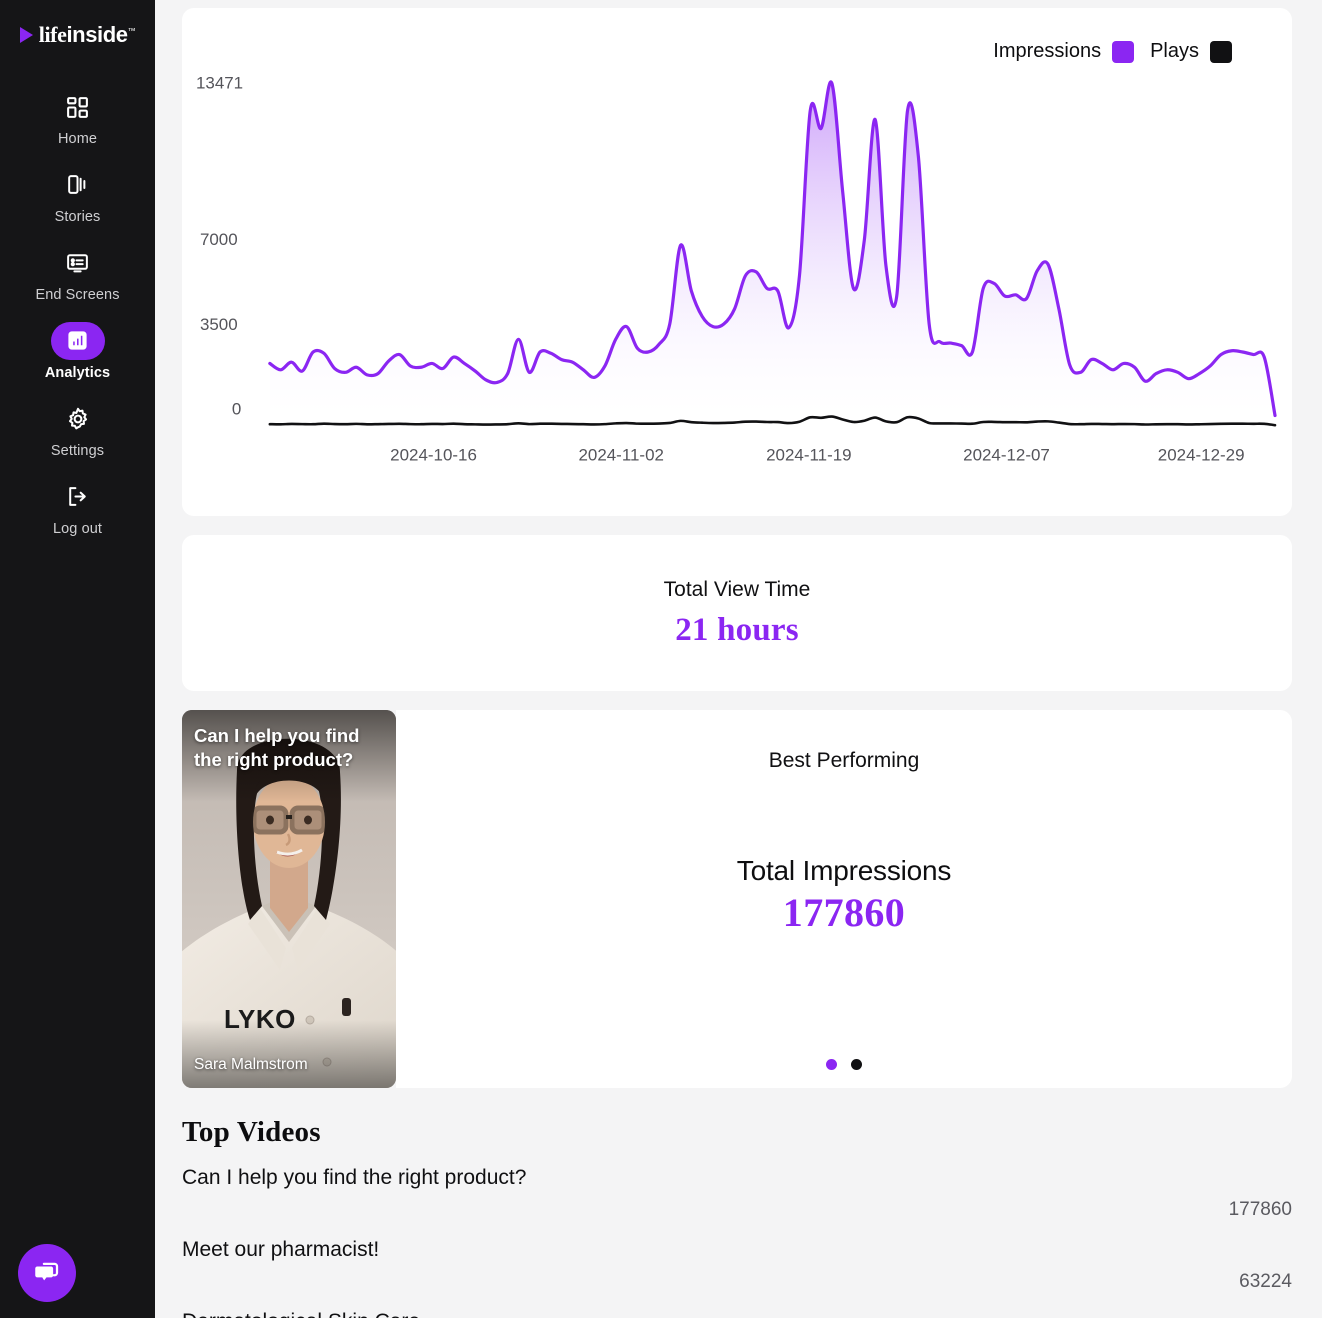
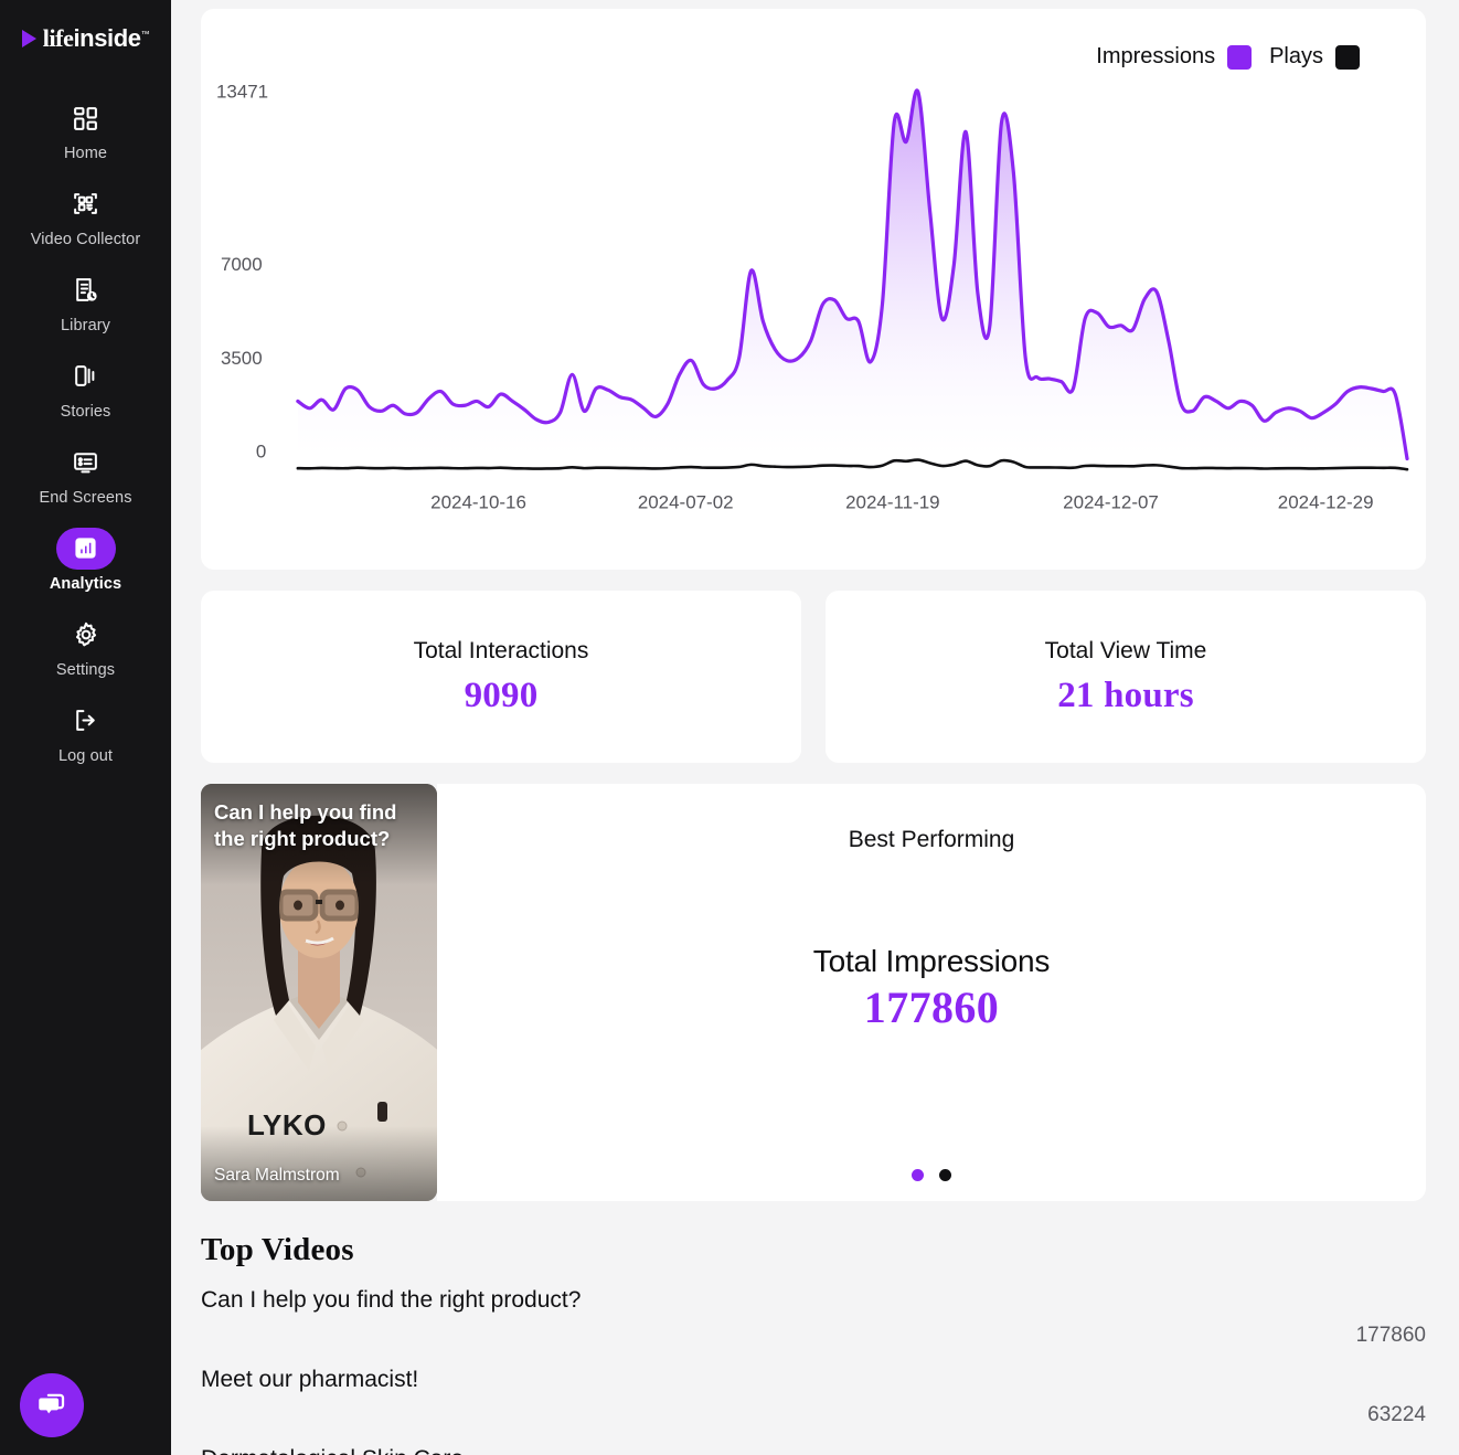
  lifeinside™
  Home
+ Video Collector
+ Library
  Stories
  End Screens
  Analytics
  Settings
  Log out
  Impressions
  Plays
  13471
  7000
  3500
  0
  2024-10-16
- 2024-11-02
+ 2024-07-02
  2024-11-19
  2024-12-07
  2024-12-29
+ Total Interactions
+ 9090
  Total View Time
  21 hours
  LYKO
  Can I help you find the right product?
  Sara Malmstrom
  Best Performing
  Total Impressions
  177860
  Top Videos
  Can I help you find the right product?
  177860
  Meet our pharmacist!
  63224
